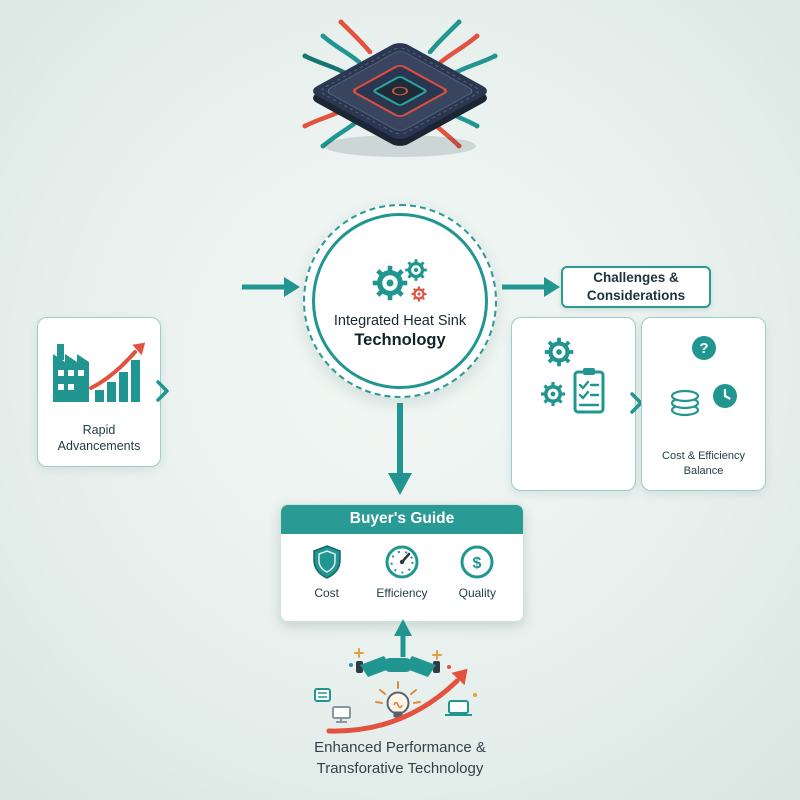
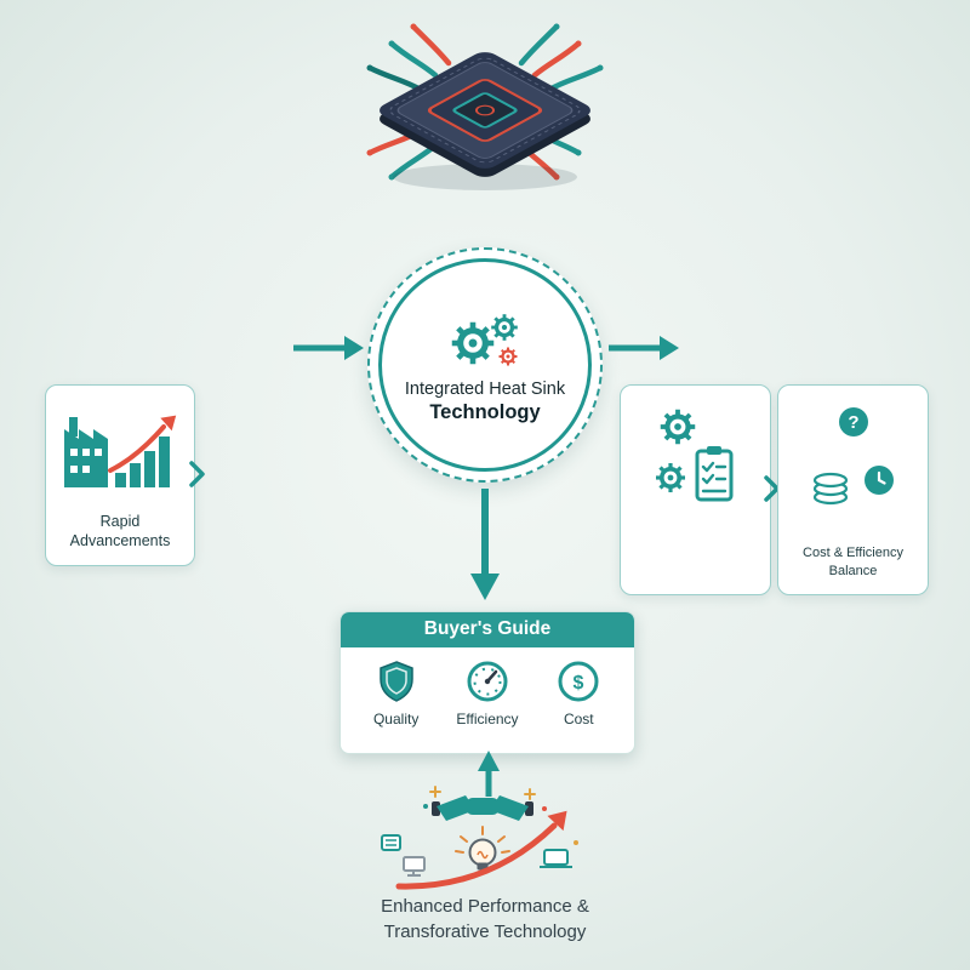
  Integrated Heat Sink
  Technology
- Challenges &
- Considerations
  Rapid
  Advancements
  ?
  Cost & Efficiency
  Balance
  Buyer's Guide
- Cost
+ Quality
  Efficiency
  $
- Quality
+ Cost
  Enhanced Performance &
  Transforative Technology
